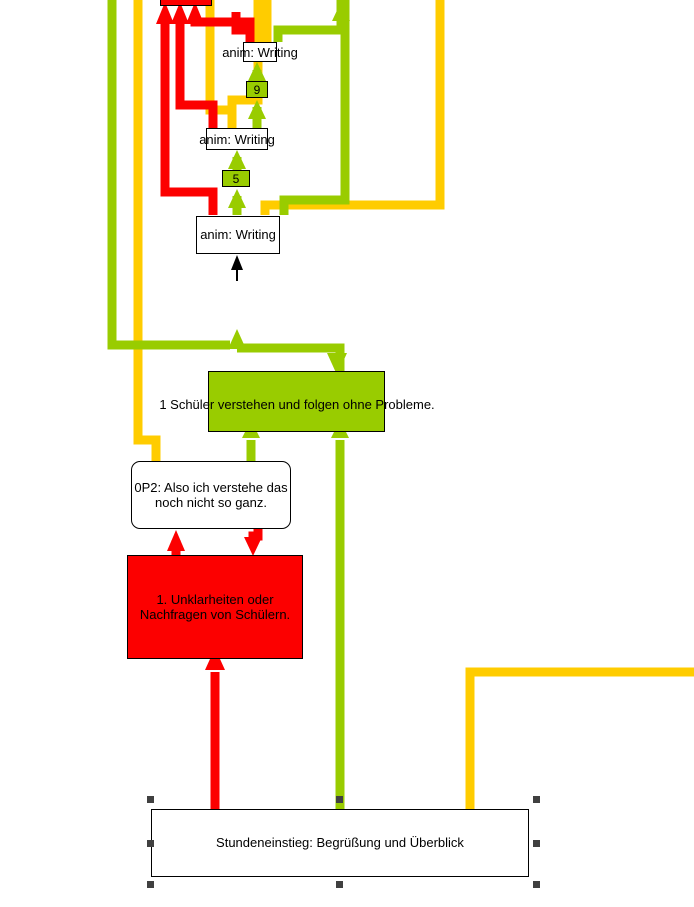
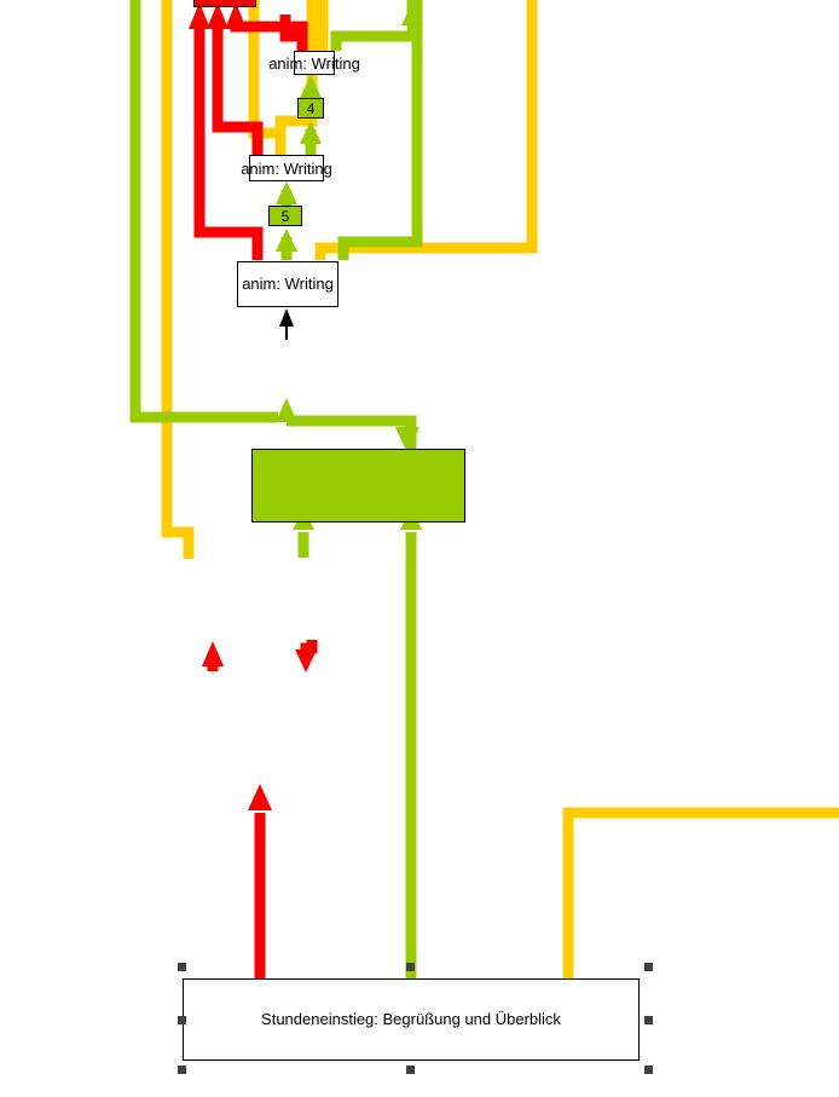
  anim: Writing
  anim: Writing
  anim: Writing
- 1 Schüler verstehen und folgen ohne Probleme.
- 0P2: Also ich verstehe das noch nicht so ganz.
- 1. Unklarheiten oder Nachfragen von Schülern.
  Stundeneinstieg: Begrüßung und Überblick
- 9
+ 4
  5
